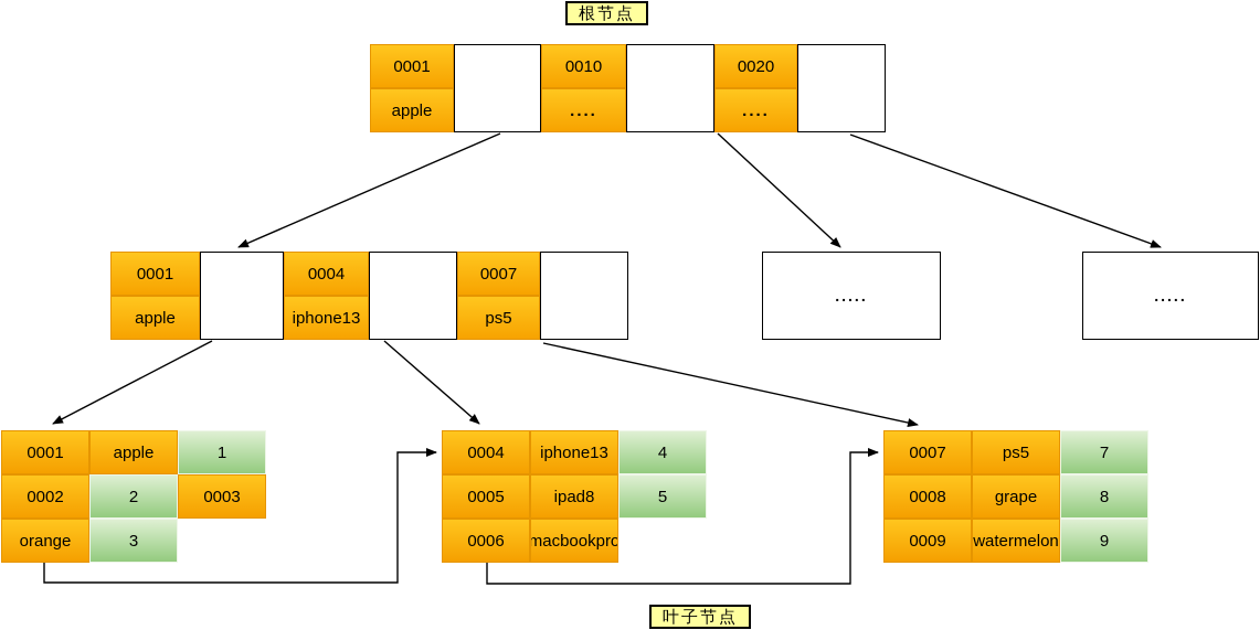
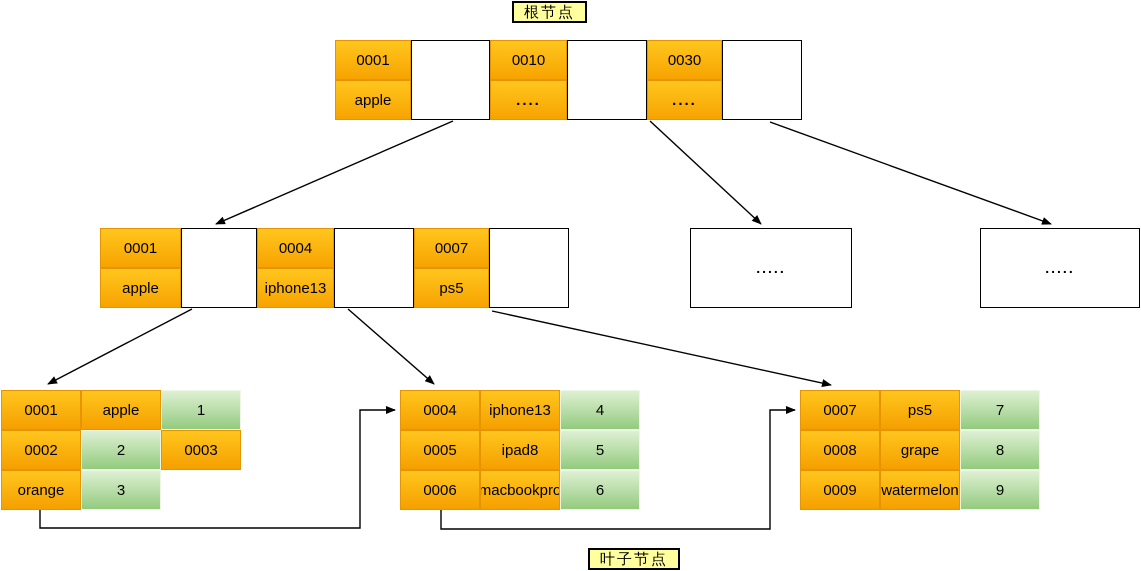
  根节点
  0001
  apple
  0010
  ....
- 0020
+ 0030
  ....
  0001
  apple
  0004
  iphone13
  0007
  ps5
  .....
  .....
  0001
  apple
  1
  0002
  2
  0003
  orange
  3
  0004
  iphone13
  4
  0005
  ipad8
  5
  0006
  macbookpro
+ 6
  0007
  ps5
  7
  0008
  grape
  8
  0009
  watermelon
  9
  叶子节点
